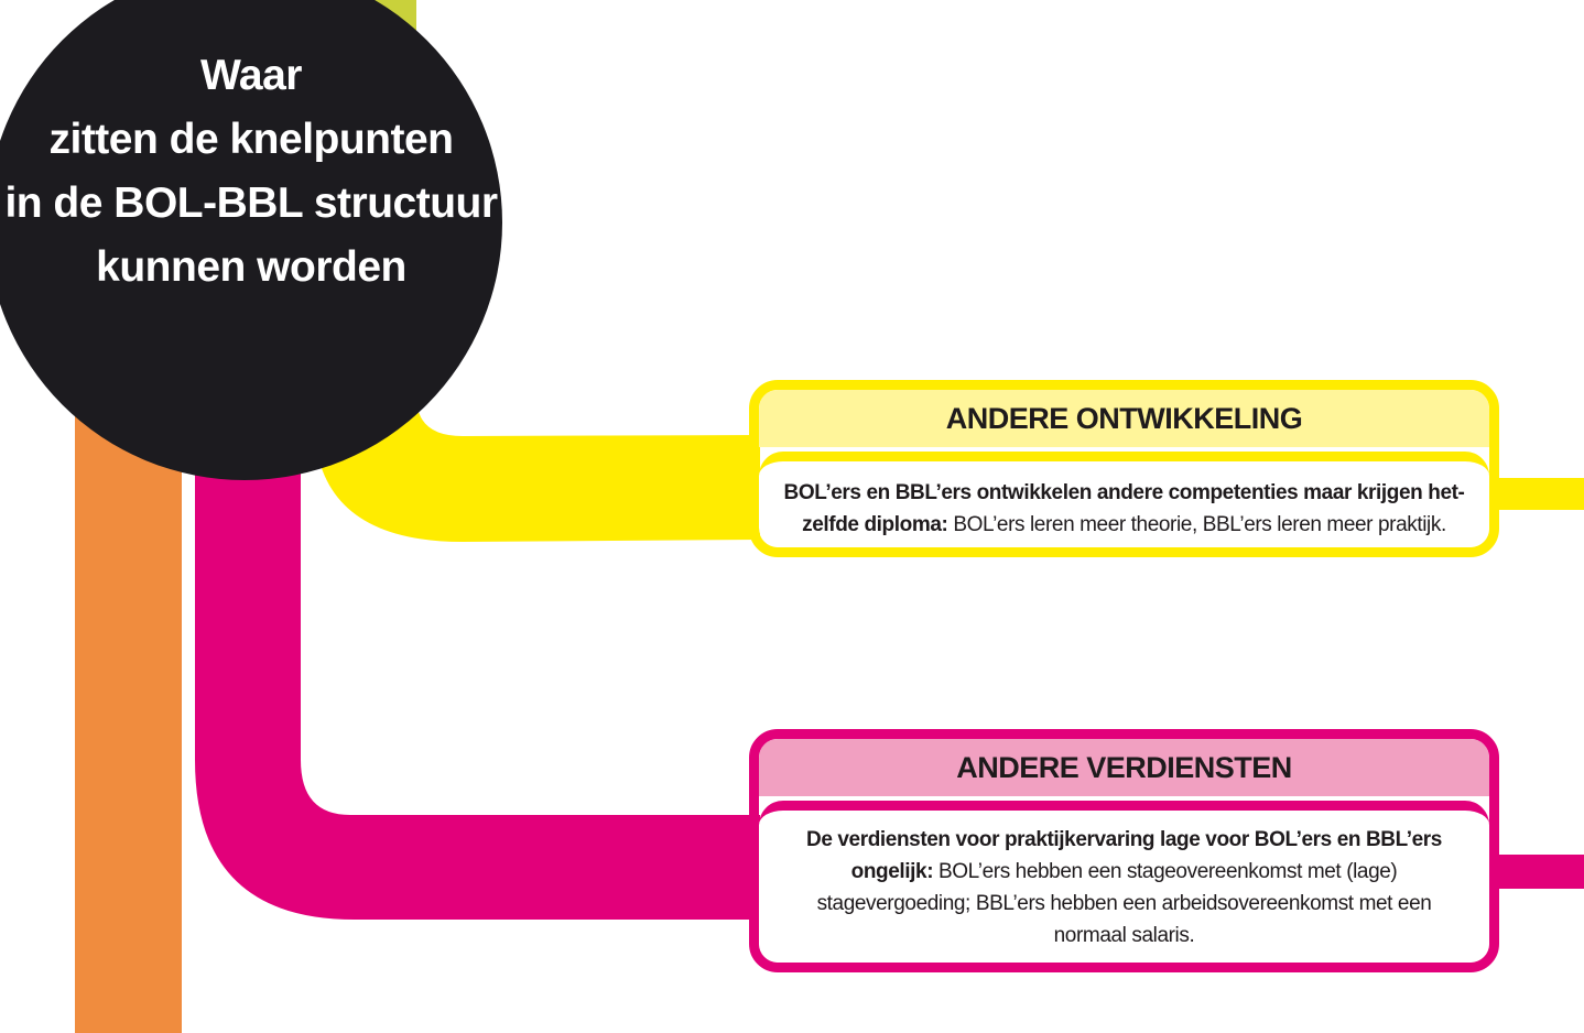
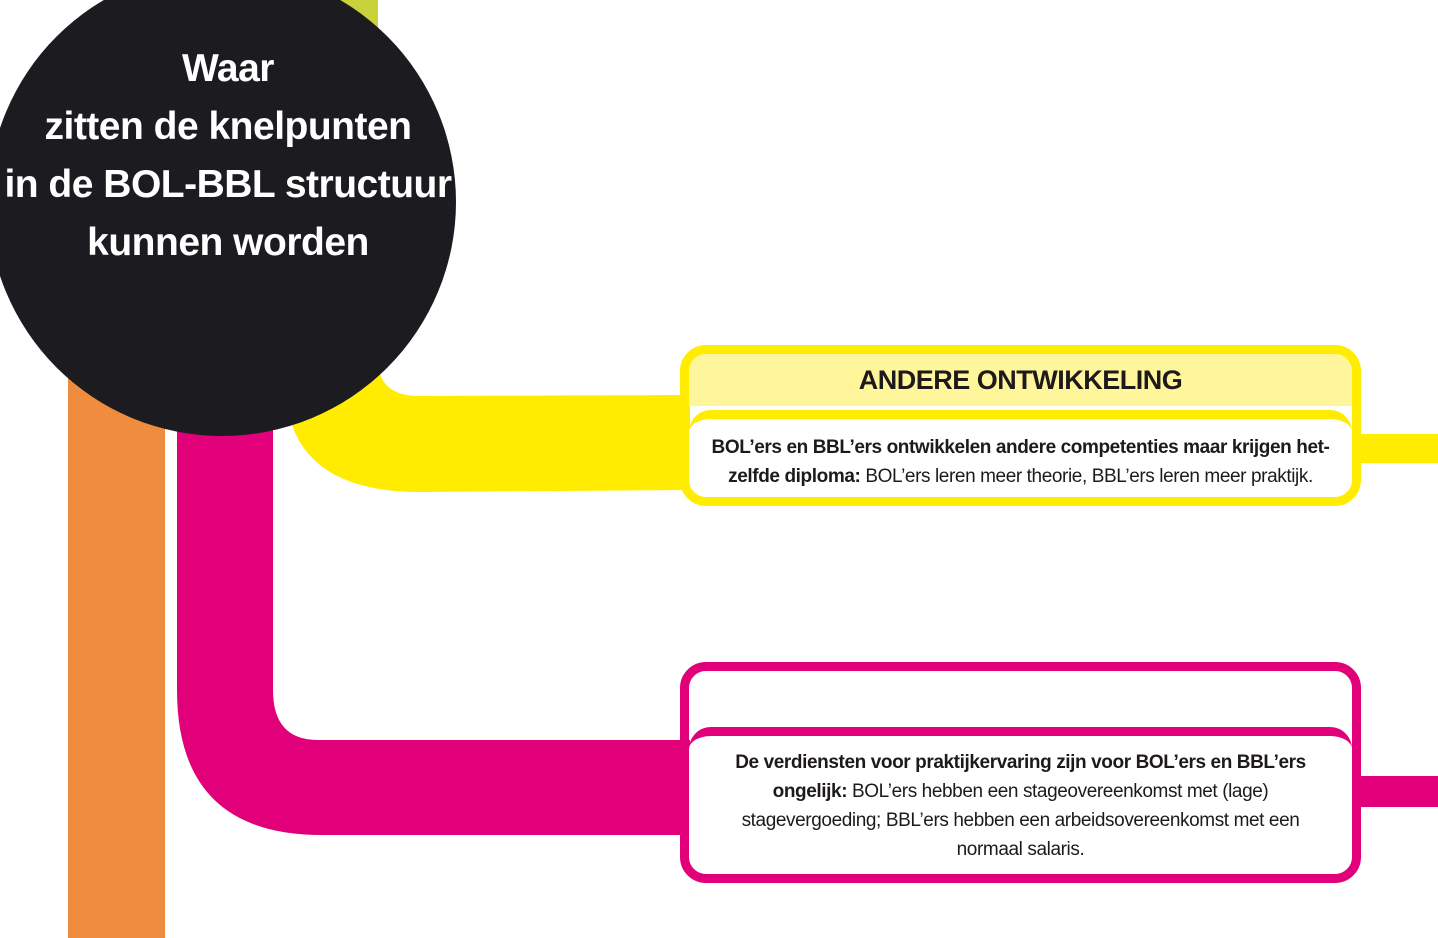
  Waar
  zitten de knelpunten
  in de BOL-BBL structuur
  kunnen worden
  ANDERE ONTWIKKELING
  BOL’ers en BBL’ers ontwikkelen andere competenties maar krijgen het-
  zelfde diploma: BOL’ers leren meer theorie, BBL’ers leren meer praktijk.
- ANDERE VERDIENSTEN
- De verdiensten voor praktijkervaring lage voor BOL’ers en BBL’ers
+ De verdiensten voor praktijkervaring zijn voor BOL’ers en BBL’ers
  ongelijk: BOL’ers hebben een stageovereenkomst met (lage)
  stagevergoeding; BBL’ers hebben een arbeidsovereenkomst met een
  normaal salaris.
